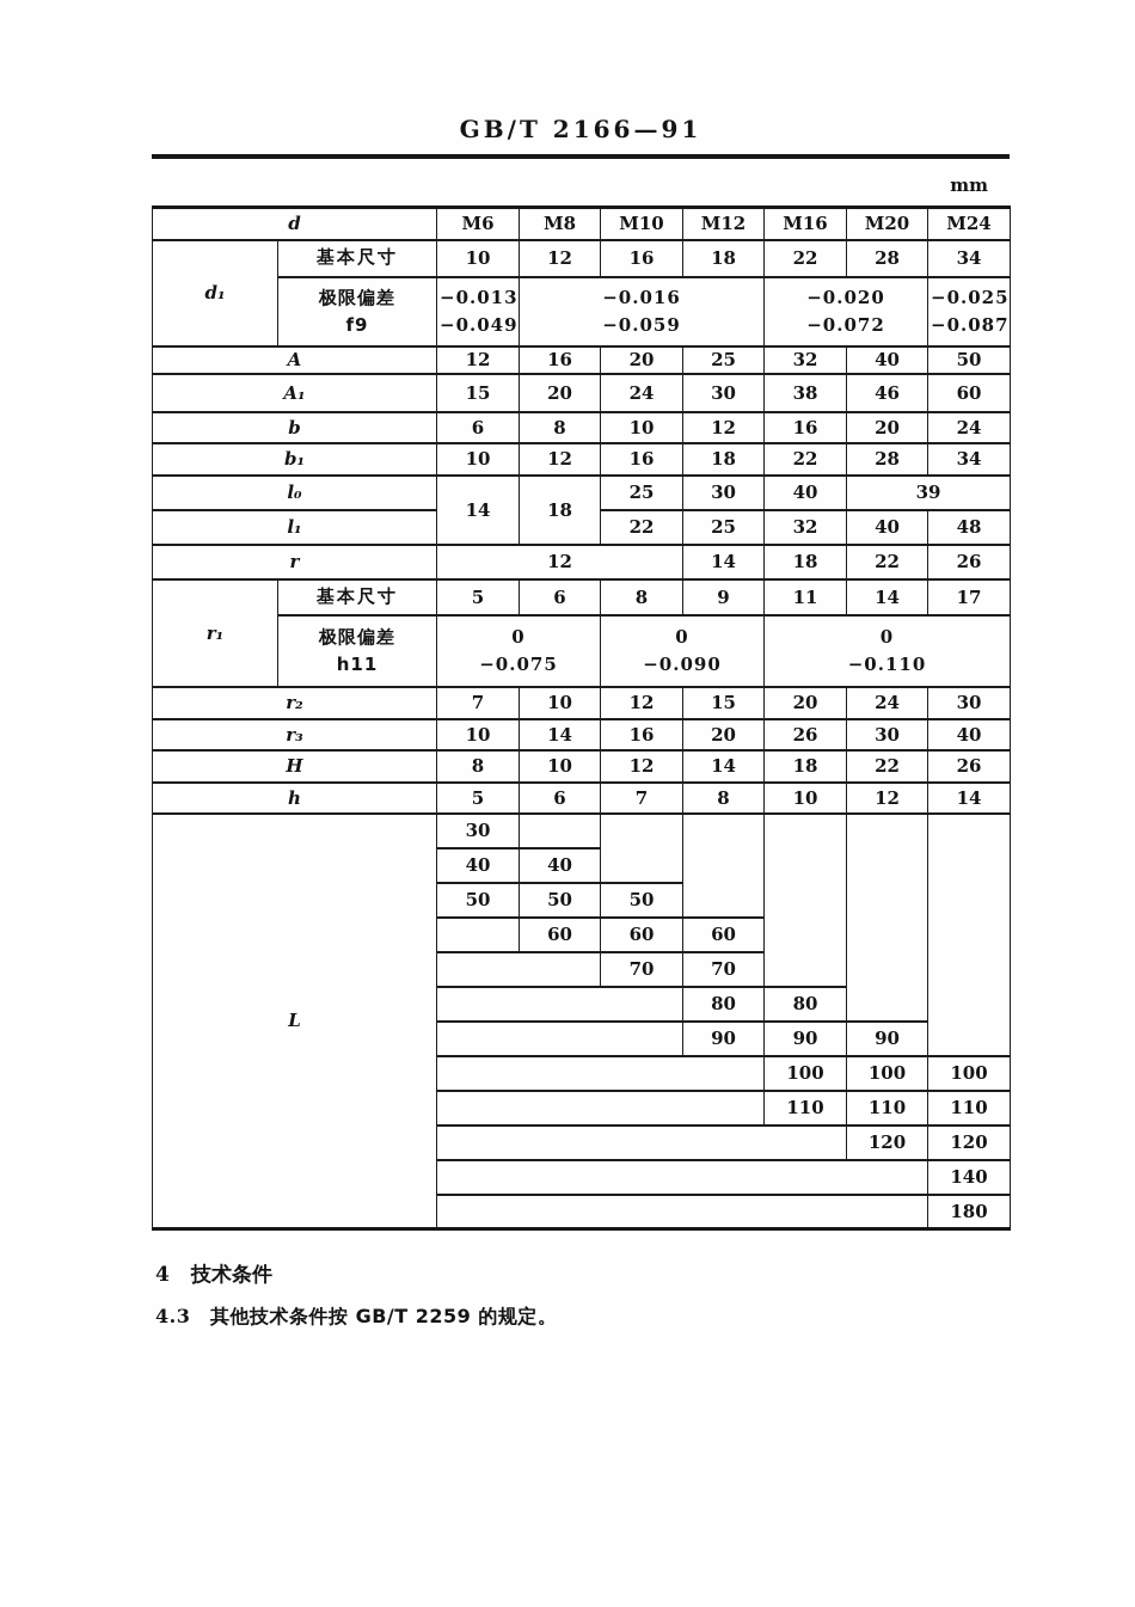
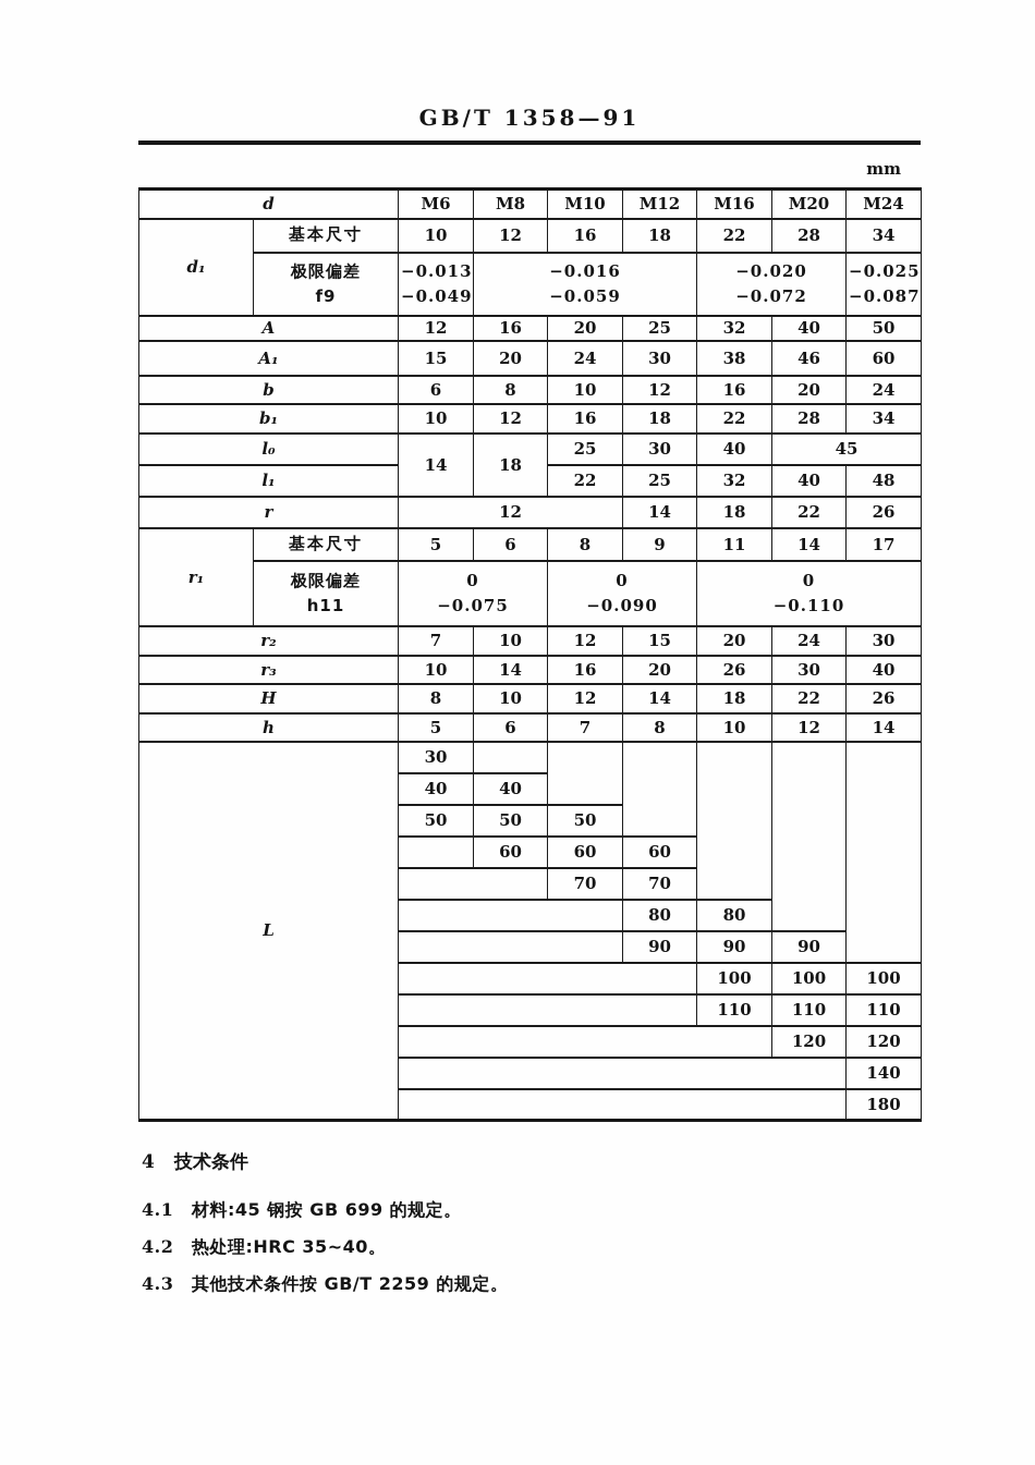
- GB/T 2166—91
+ GB/T 1358—91
  mm
  d	M6	M8	M10	M12	M16	M20	M24
  d₁	基本尺寸	10	12	16	18	22	28	34
  极限偏差 f9	−0.013 −0.049	−0.016 −0.059	−0.020 −0.072	−0.025 −0.087
  A	12	16	20	25	32	40	50
  A₁	15	20	24	30	38	46	60
  b	6	8	10	12	16	20	24
  b₁	10	12	16	18	22	28	34
- l₀	14	18	25	30	40	39
+ l₀	14	18	25	30	40	45
  l₁	22	25	32	40	48
  r	12	14	18	22	26
  r₁	基本尺寸	5	6	8	9	11	14	17
  极限偏差 h11	0 −0.075	0 −0.090	0 −0.110
  r₂	7	10	12	15	20	24	30
  r₃	10	14	16	20	26	30	40
  H	8	10	12	14	18	22	26
  h	5	6	7	8	10	12	14
  L	30
  40	40
  50	50	50
  	60	60	60
  	70	70
  	80	80
  	90	90	90
  	100	100	100
  	110	110	110
  	120	120
  	140
  	180
  4 技术条件
+ 4.1 材料:45 钢按 GB 699 的规定。
+ 4.2 热处理:HRC 35~40。
  4.3 其他技术条件按 GB/T 2259 的规定。
